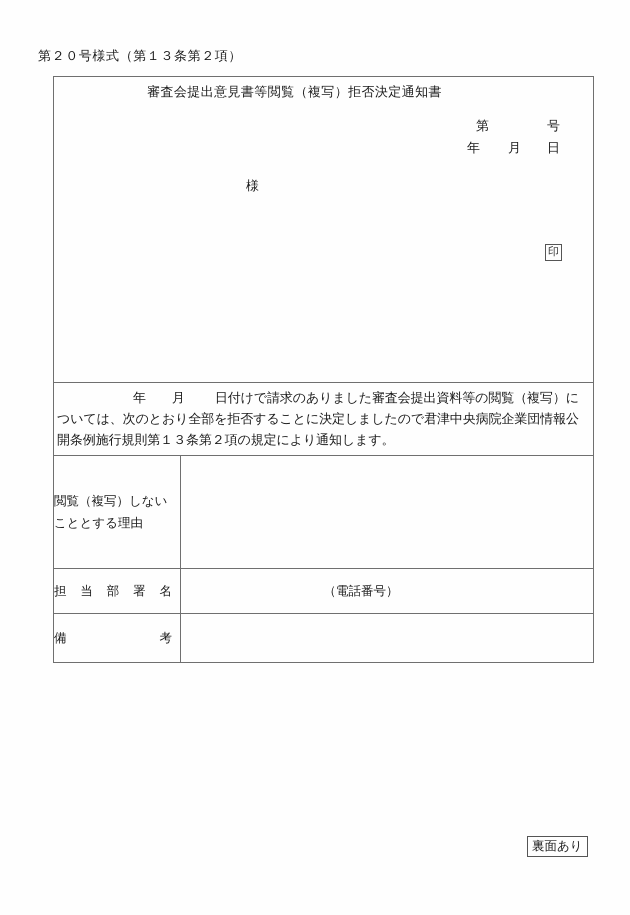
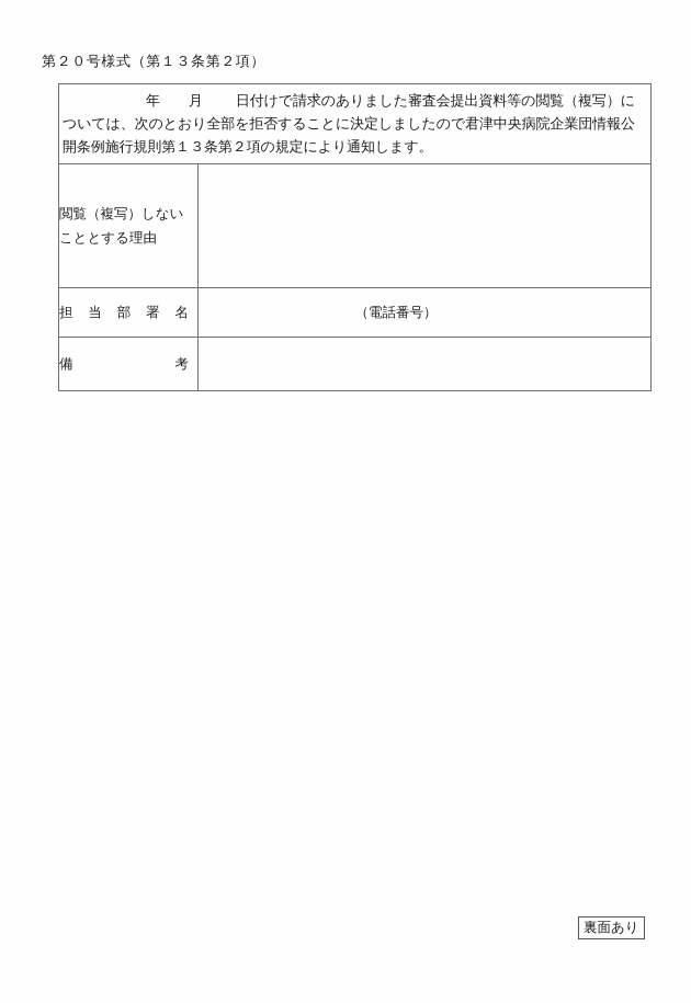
  第２０号様式（第１３条第２項）
- 審査会提出意見書等閲覧（複写）拒否決定通知書 第 号 年 月 日 様 印
  年 月 日付けで請求のありました審査会提出資料等の閲覧（複写）については、次のとおり全部を拒否することに決定しましたので君津中央病院企業団情報公開条例施行規則第１３条第２項の規定により通知します。
  閲覧（複写）しないこととする理由
  担当部署名	（電話番号）
  備考
  裏面あり
